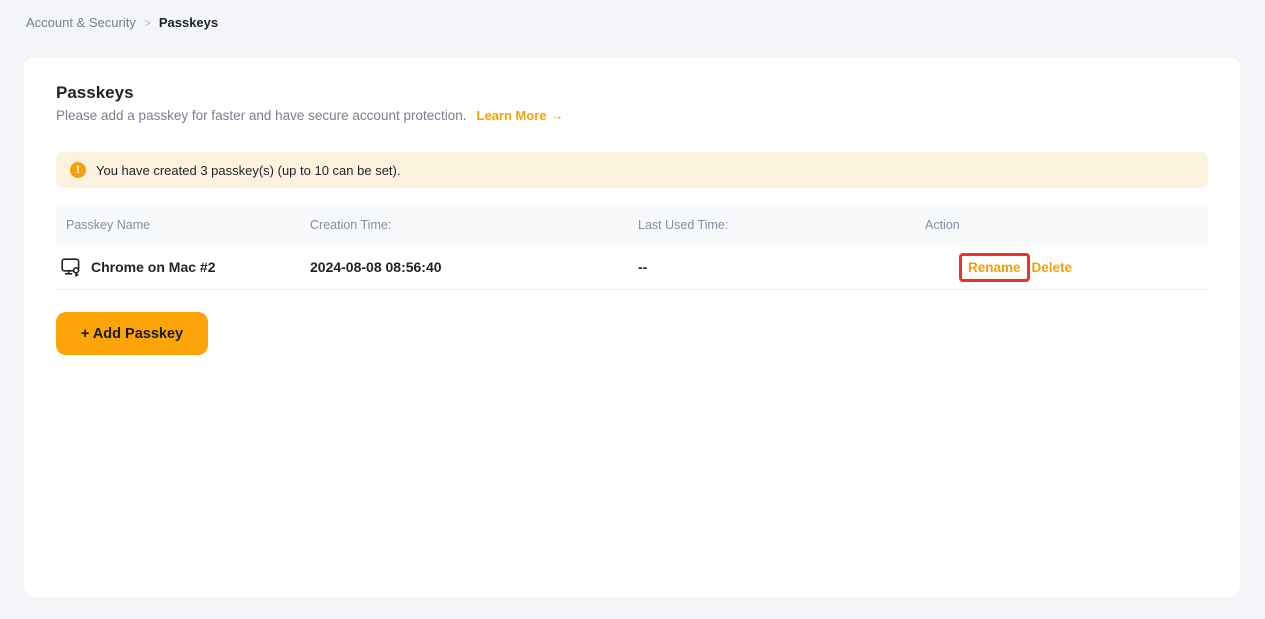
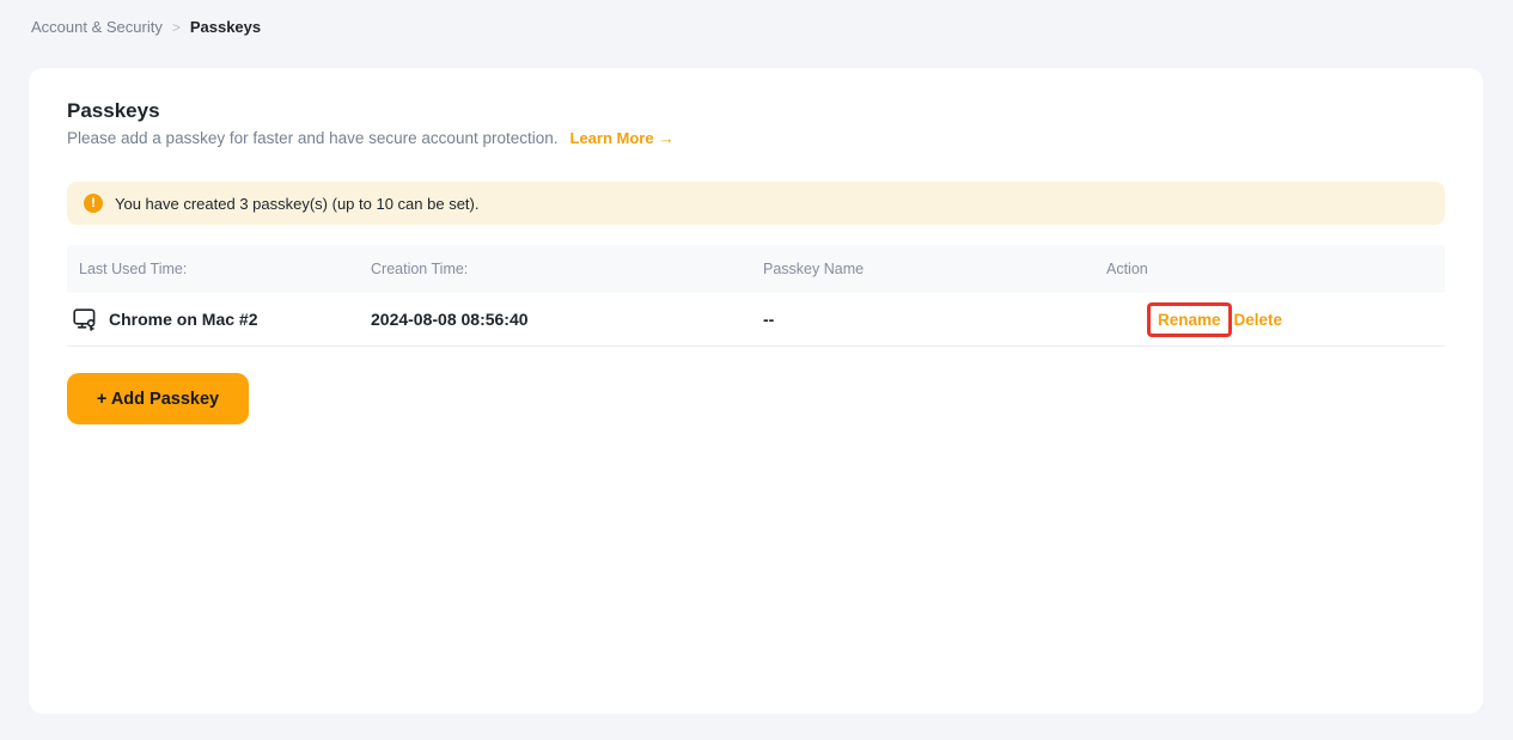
  Account & Security
  >
  Passkeys
  Passkeys
  Please add a passkey for faster and have secure account protection.
  Learn More
  →
  !
  You have created 3 passkey(s) (up to 10 can be set).
- Passkey Name
+ Last Used Time:
  Creation Time:
- Last Used Time:
+ Passkey Name
  Action
  Chrome on Mac #2
  2024-08-08 08:56:40
  --
  Rename
  Delete
  + Add Passkey
